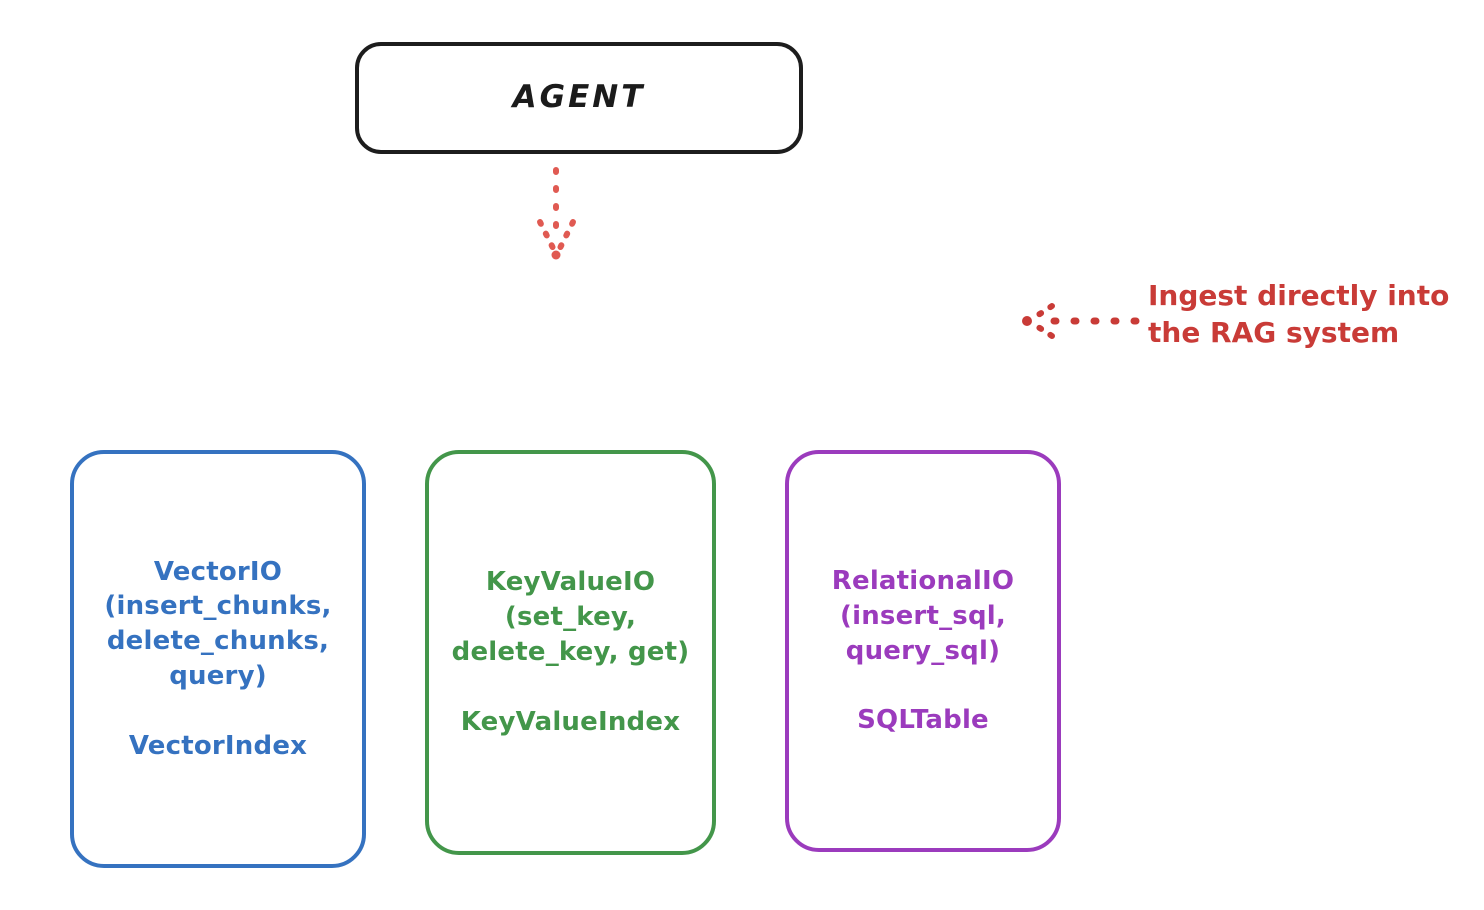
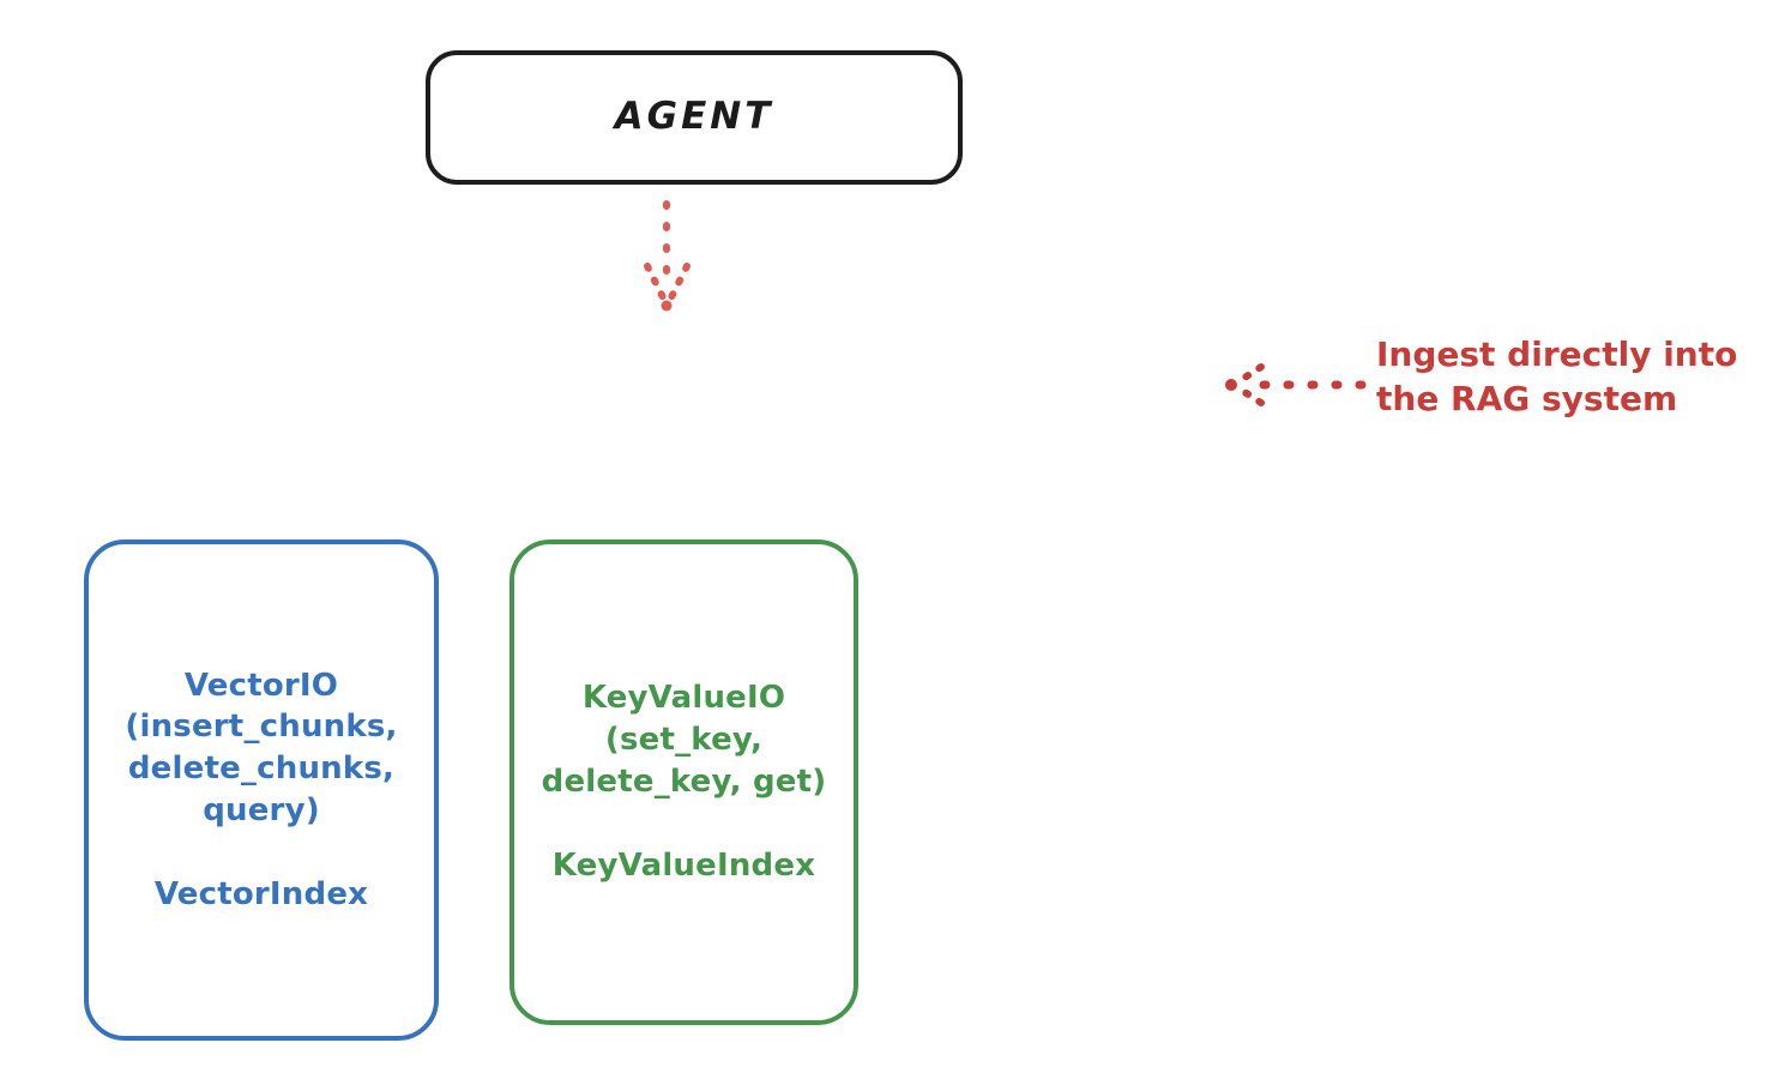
  AGENT
  VectorIO
  (insert_chunks,
  delete_chunks,
  query)
  VectorIndex
  KeyValueIO
  (set_key,
  delete_key, get)
  KeyValueIndex
- RelationalIO
- (insert_sql,
- query_sql)
- SQLTable
  Ingest directly into
  the RAG system
